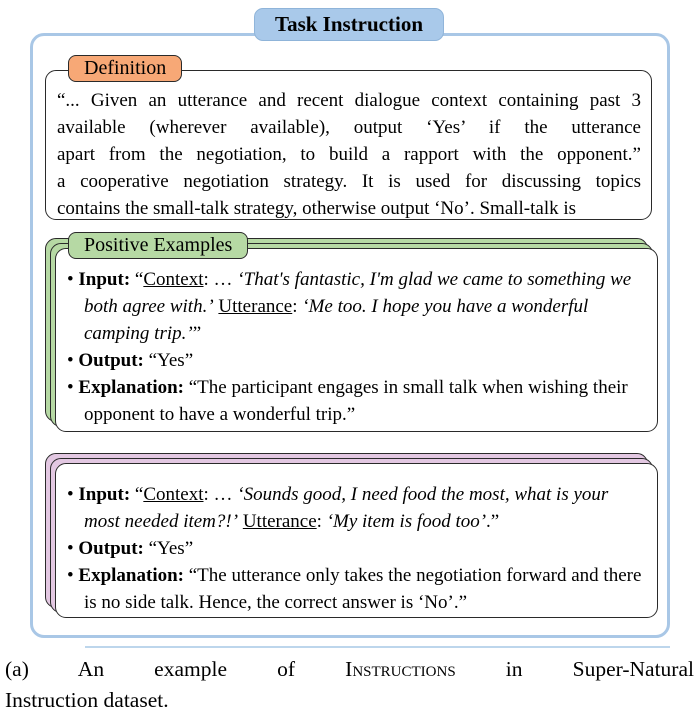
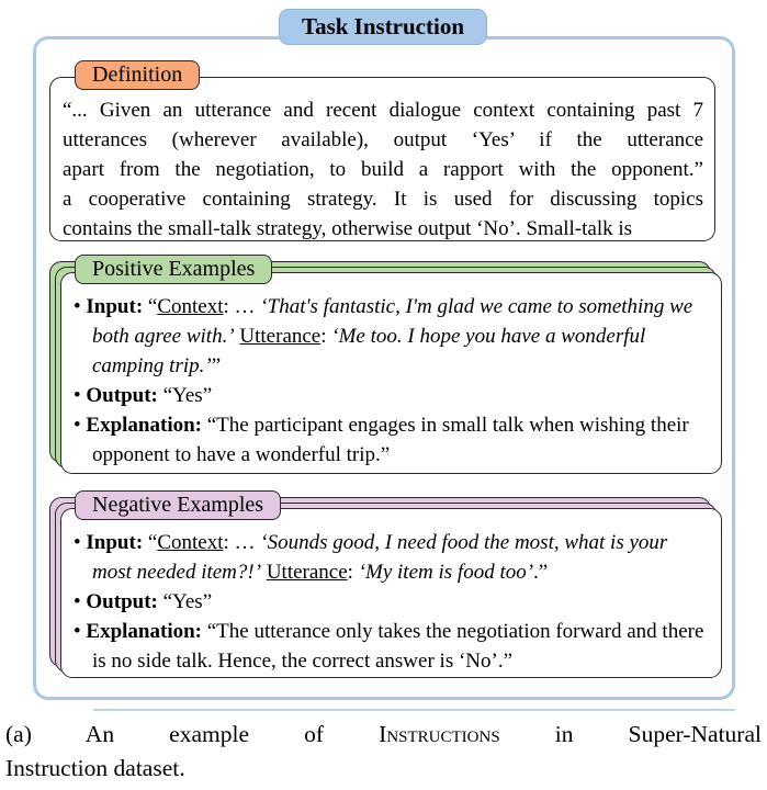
  Task Instruction
  Definition
- “... Given an utterance and recent dialogue context containing past 3
+ “... Given an utterance and recent dialogue context containing past 7
- available (wherever available), output ‘Yes’ if the utterance
+ utterances (wherever available), output ‘Yes’ if the utterance
  apart from the negotiation, to build a rapport with the opponent.”
- a cooperative negotiation strategy. It is used for discussing topics
+ a cooperative containing strategy. It is used for discussing topics
  contains the small-talk strategy, otherwise output ‘No’. Small-talk is
  • Input: “Context: … ‘That's fantastic, I'm glad we came to something we both agree with.’ Utterance: ‘Me too. I hope you have a wonderful camping trip.’”
  • Output: “Yes”
  • Explanation: “The participant engages in small talk when wishing their opponent to have a wonderful trip.”
  Positive Examples
  • Input: “Context: … ‘Sounds good, I need food the most, what is your most needed item?!’ Utterance: ‘My item is food too’.”
  • Output: “Yes”
  • Explanation: “The utterance only takes the negotiation forward and there is no side talk. Hence, the correct answer is ‘No’.”
+ Negative Examples
  (a) An example of Instructions in Super-Natural
  Instruction dataset.
